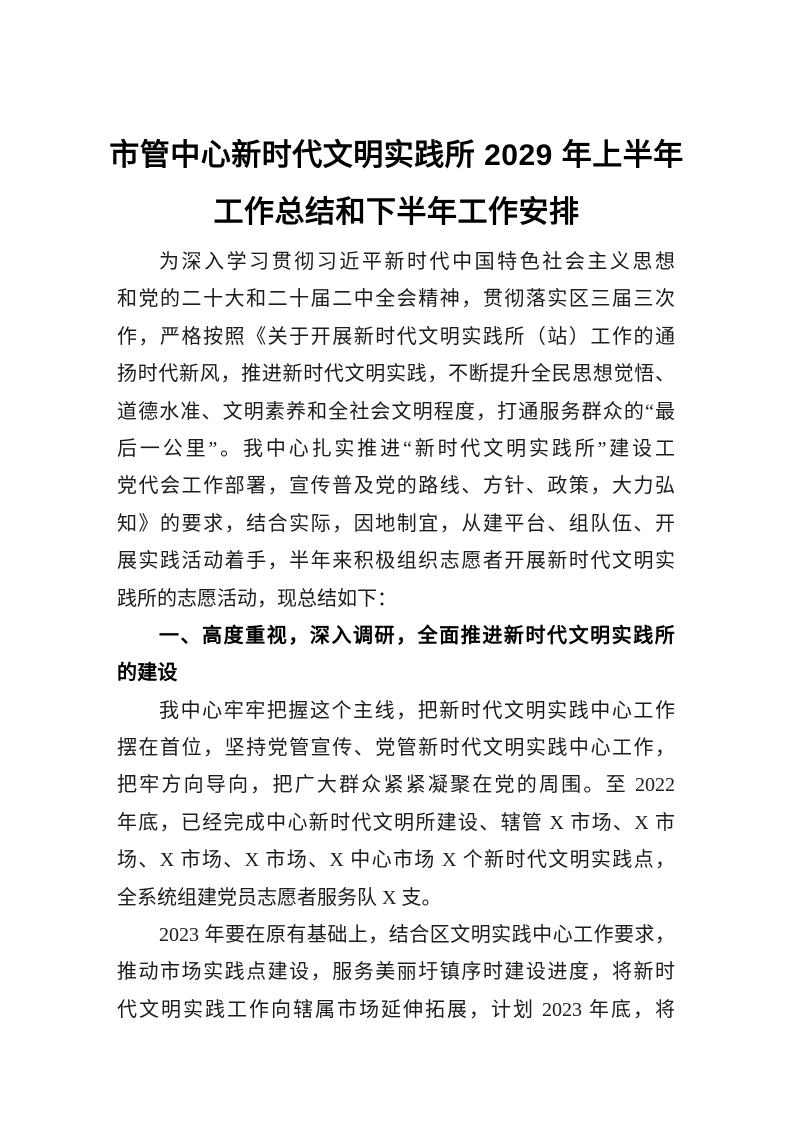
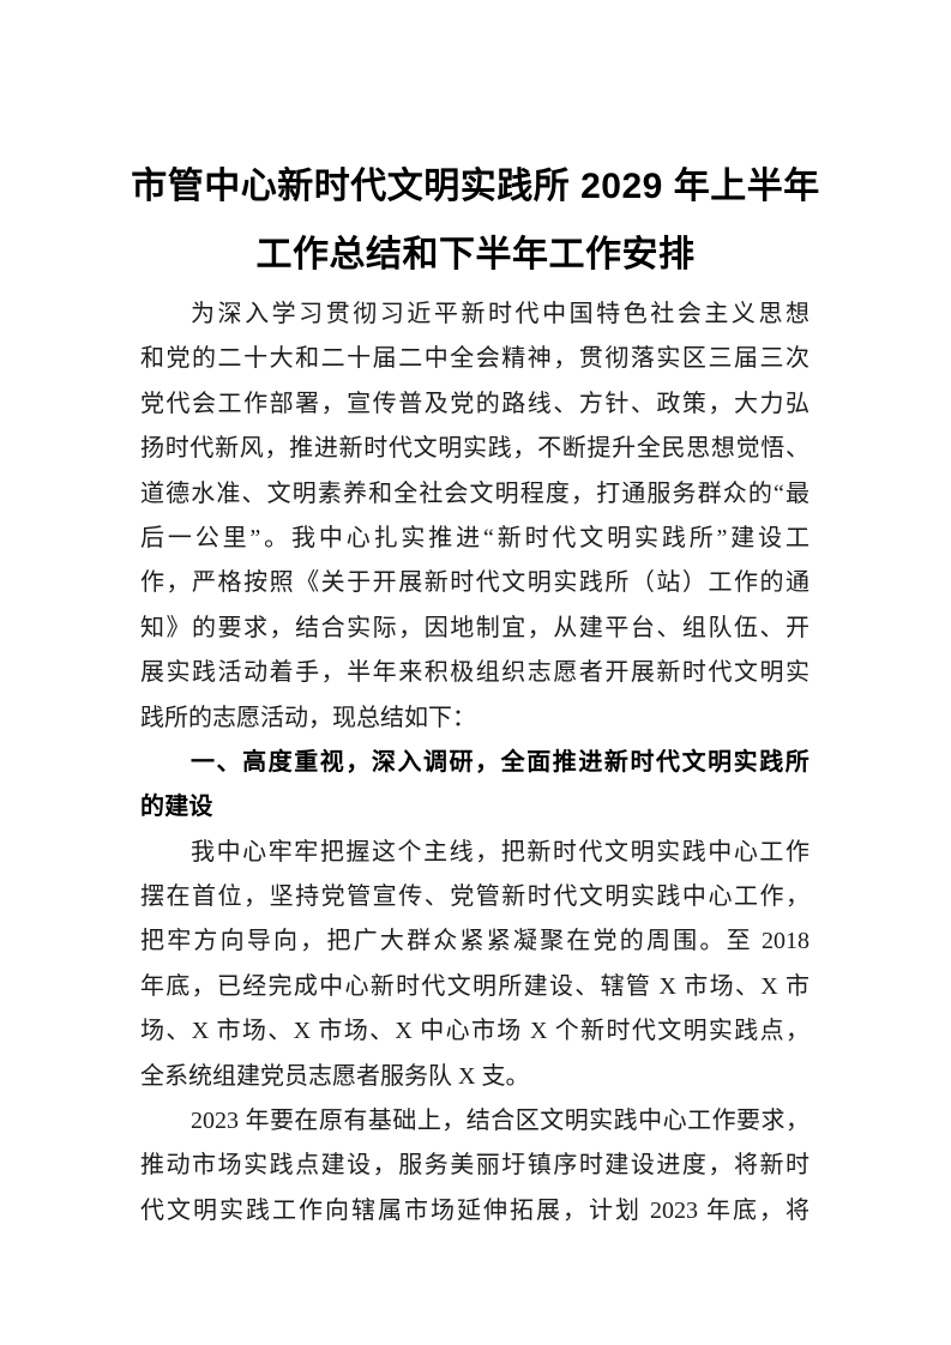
  市管中心新时代文明实践所 2029 年上半年
  工作总结和下半年工作安排
  为深入学习贯彻习近平新时代中国特色社会主义思想
  和党的二十大和二十届二中全会精神，贯彻落实区三届三次
- 作，严格按照《关于开展新时代文明实践所（站）工作的通
+ 党代会工作部署，宣传普及党的路线、方针、政策，大力弘
  扬时代新风，推进新时代文明实践，不断提升全民思想觉悟、
  道德水准、文明素养和全社会文明程度，打通服务群众的“最
  后一公里”。我中心扎实推进“新时代文明实践所”建设工
- 党代会工作部署，宣传普及党的路线、方针、政策，大力弘
+ 作，严格按照《关于开展新时代文明实践所（站）工作的通
  知》的要求，结合实际，因地制宜，从建平台、组队伍、开
  展实践活动着手，半年来积极组织志愿者开展新时代文明实
  践所的志愿活动，现总结如下：
  一、高度重视，深入调研，全面推进新时代文明实践所
  的建设
  我中心牢牢把握这个主线，把新时代文明实践中心工作
  摆在首位，坚持党管宣传、党管新时代文明实践中心工作，
- 把牢方向导向，把广大群众紧紧凝聚在党的周围。至 2022
+ 把牢方向导向，把广大群众紧紧凝聚在党的周围。至 2018
  年底，已经完成中心新时代文明所建设、辖管 X 市场、X 市
  场、X 市场、X 市场、X 中心市场 X 个新时代文明实践点，
  全系统组建党员志愿者服务队 X 支。
  2023 年要在原有基础上，结合区文明实践中心工作要求，
  推动市场实践点建设，服务美丽圩镇序时建设进度，将新时
  代文明实践工作向辖属市场延伸拓展，计划 2023 年底，将
